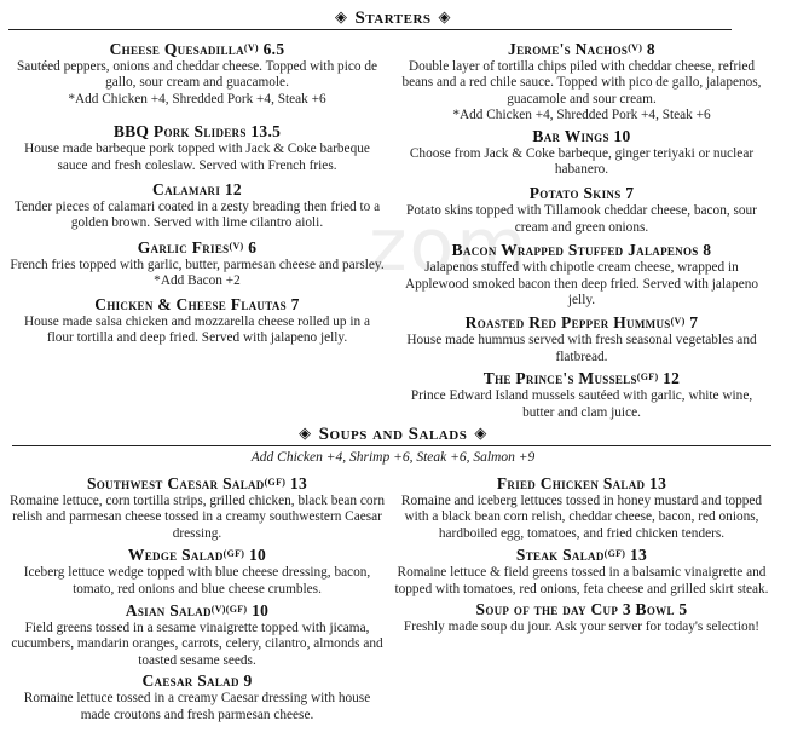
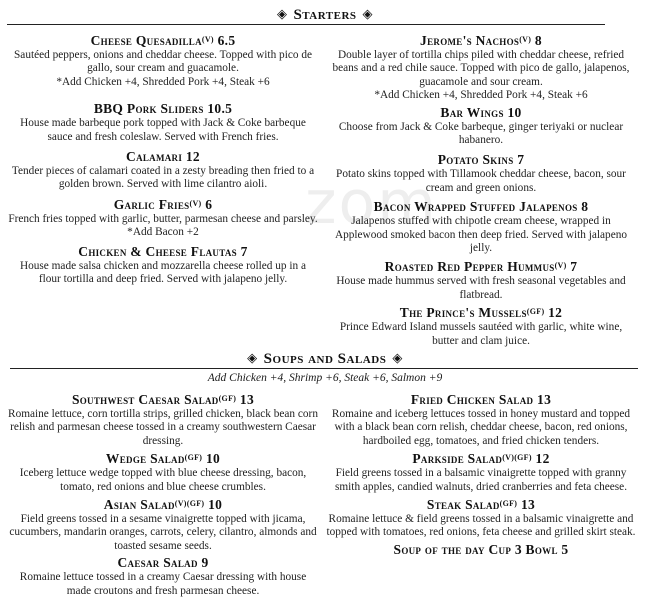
  zom
  ◈ Starters ◈
  Cheese Quesadilla(V) 6.5
  Sautéed peppers, onions and cheddar cheese. Topped with pico de gallo, sour cream and guacamole.
  *Add Chicken +4, Shredded Pork +4, Steak +6
- BBQ Pork Sliders 13.5
+ BBQ Pork Sliders 10.5
  House made barbeque pork topped with Jack & Coke barbeque sauce and fresh coleslaw. Served with French fries.
  Calamari 12
  Tender pieces of calamari coated in a zesty breading then fried to a golden brown. Served with lime cilantro aioli.
  Garlic Fries(V) 6
  French fries topped with garlic, butter, parmesan cheese and parsley.
  *Add Bacon +2
  Chicken & Cheese Flautas 7
  House made salsa chicken and mozzarella cheese rolled up in a flour tortilla and deep fried. Served with jalapeno jelly.
  Jerome's Nachos(V) 8
  Double layer of tortilla chips piled with cheddar cheese, refried beans and a red chile sauce. Topped with pico de gallo, jalapenos, guacamole and sour cream.
  *Add Chicken +4, Shredded Pork +4, Steak +6
  Bar Wings 10
  Choose from Jack & Coke barbeque, ginger teriyaki or nuclear habanero.
  Potato Skins 7
  Potato skins topped with Tillamook cheddar cheese, bacon, sour cream and green onions.
  Bacon Wrapped Stuffed Jalapenos 8
  Jalapenos stuffed with chipotle cream cheese, wrapped in Applewood smoked bacon then deep fried. Served with jalapeno jelly.
  Roasted Red Pepper Hummus(V) 7
  House made hummus served with fresh seasonal vegetables and flatbread.
  The Prince's Mussels(GF) 12
  Prince Edward Island mussels sautéed with garlic, white wine, butter and clam juice.
  ◈ Soups and Salads ◈
  Add Chicken +4, Shrimp +6, Steak +6, Salmon +9
  Southwest Caesar Salad(GF) 13
  Romaine lettuce, corn tortilla strips, grilled chicken, black bean corn relish and parmesan cheese tossed in a creamy southwestern Caesar dressing.
  Wedge Salad(GF) 10
  Iceberg lettuce wedge topped with blue cheese dressing, bacon, tomato, red onions and blue cheese crumbles.
  Asian Salad(V)(GF) 10
  Field greens tossed in a sesame vinaigrette topped with jicama, cucumbers, mandarin oranges, carrots, celery, cilantro, almonds and toasted sesame seeds.
  Caesar Salad 9
  Romaine lettuce tossed in a creamy Caesar dressing with house made croutons and fresh parmesan cheese.
  Fried Chicken Salad 13
  Romaine and iceberg lettuces tossed in honey mustard and topped with a black bean corn relish, cheddar cheese, bacon, red onions, hardboiled egg, tomatoes, and fried chicken tenders.
+ Parkside Salad(V)(GF) 12
+ Field greens tossed in a balsamic vinaigrette topped with granny smith apples, candied walnuts, dried cranberries and feta cheese.
  Steak Salad(GF) 13
  Romaine lettuce & field greens tossed in a balsamic vinaigrette and topped with tomatoes, red onions, feta cheese and grilled skirt steak.
  Soup of the day Cup 3 Bowl 5
- Freshly made soup du jour. Ask your server for today's selection!
